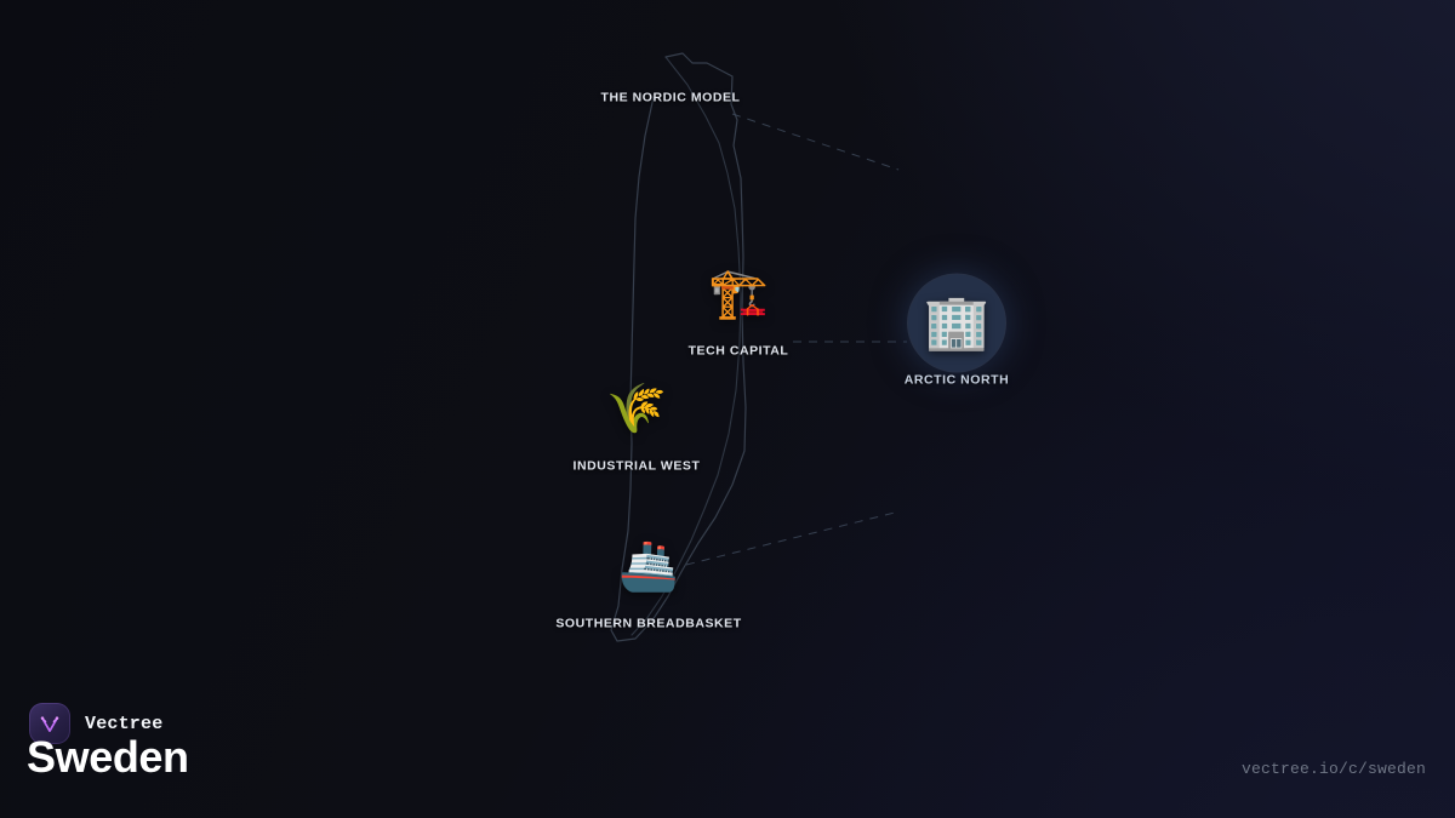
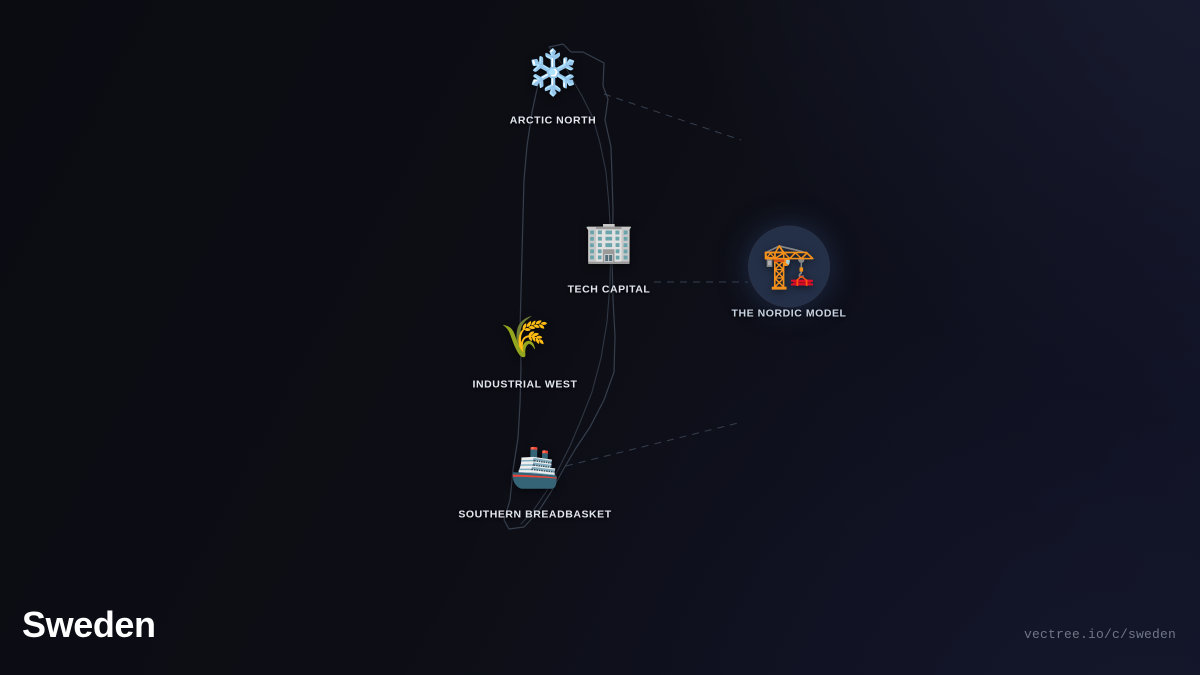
+ ❄️
- THE NORDIC MODEL
+ ARCTIC NORTH
- 🏗️
+ 🏢
  TECH CAPITAL
- 🏢
+ 🏗️
- ARCTIC NORTH
+ THE NORDIC MODEL
  🌾
  INDUSTRIAL WEST
  🚢
  SOUTHERN BREADBASKET
- Vectree
  Sweden
  vectree.io/c/sweden
